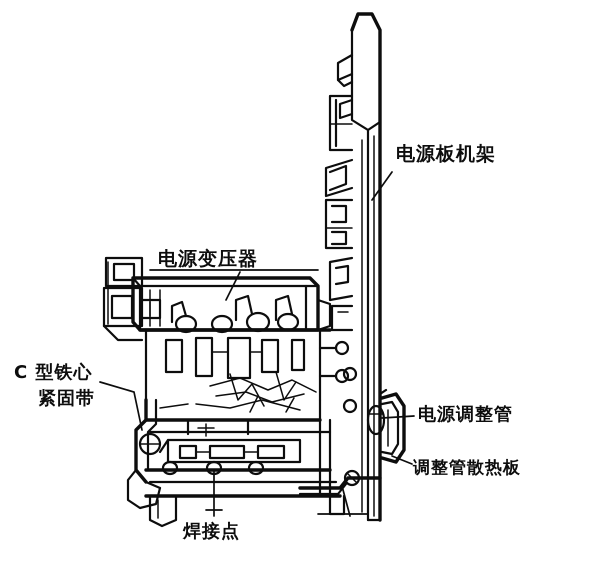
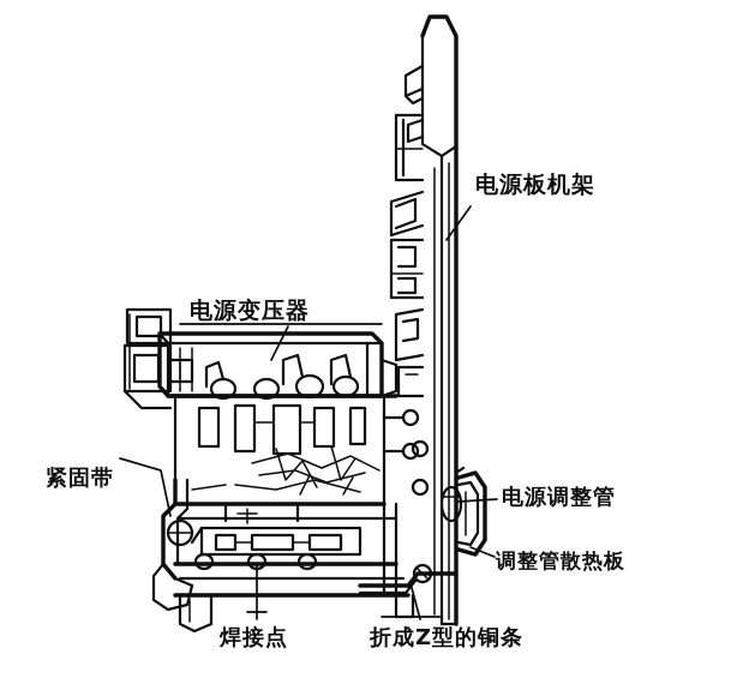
  电源板机架
  电源变压器
- C 型铁心
  紧固带
  电源调整管
  调整管散热板
  焊接点
+ 折成Z型的铜条
